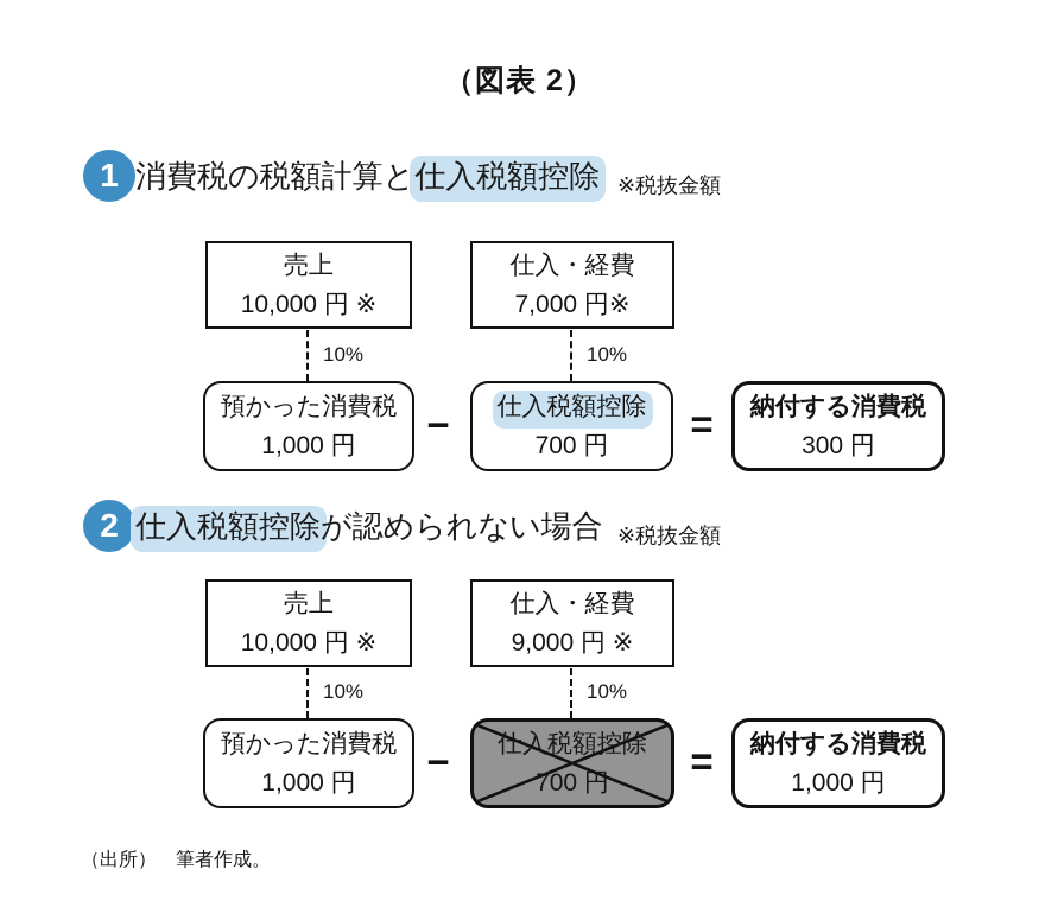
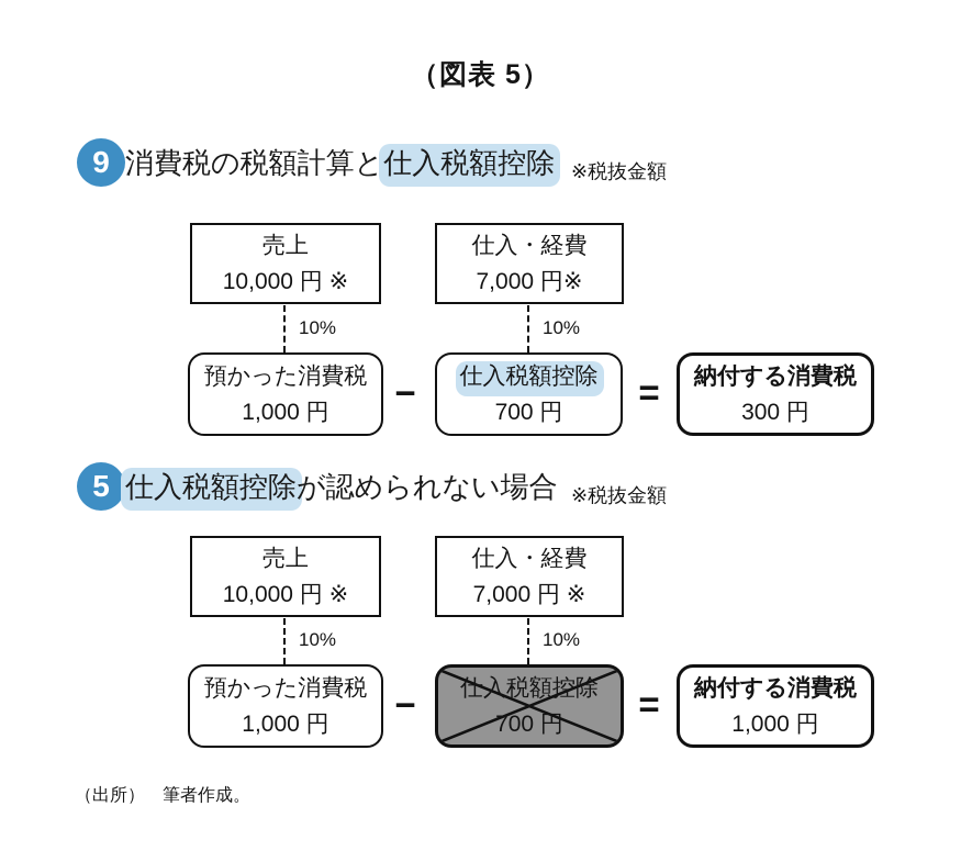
- （図表 2）
+ （図表 5）
- 1
+ 9
  消費税の税額計算と仕入税額控除
  ※税抜金額
  売上
  10,000 円 ※
  仕入・経費
  7,000 円※
  10%
  10%
  預かった消費税
  1,000 円
  −
  仕入税額控除
  700 円
  =
  納付する消費税
  300 円
- 2
+ 5
  仕入税額控除が認められない場合
  ※税抜金額
  売上
  10,000 円 ※
  仕入・経費
- 9,000 円 ※
+ 7,000 円 ※
  10%
  10%
  預かった消費税
  1,000 円
  −
  仕入税額控除
  700 円
  =
  納付する消費税
  1,000 円
  （出所） 筆者作成。
